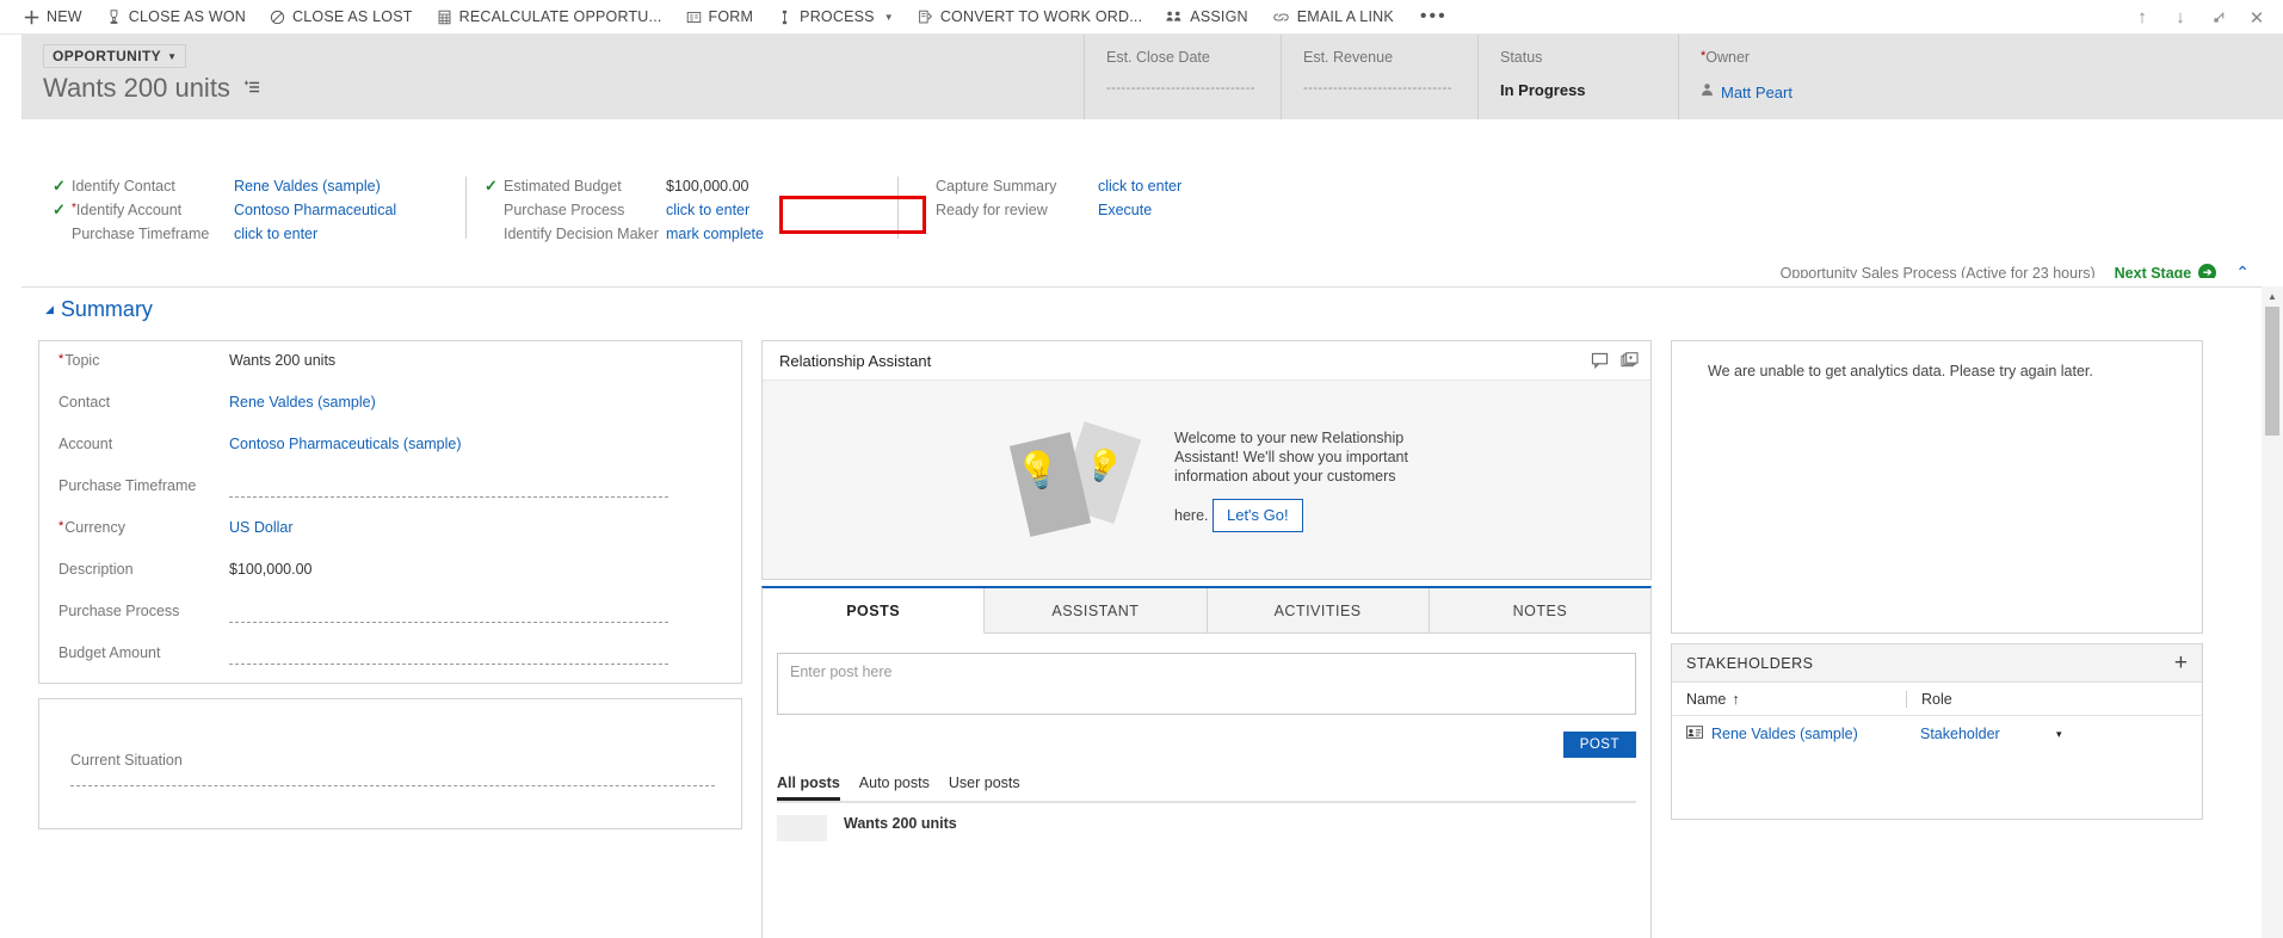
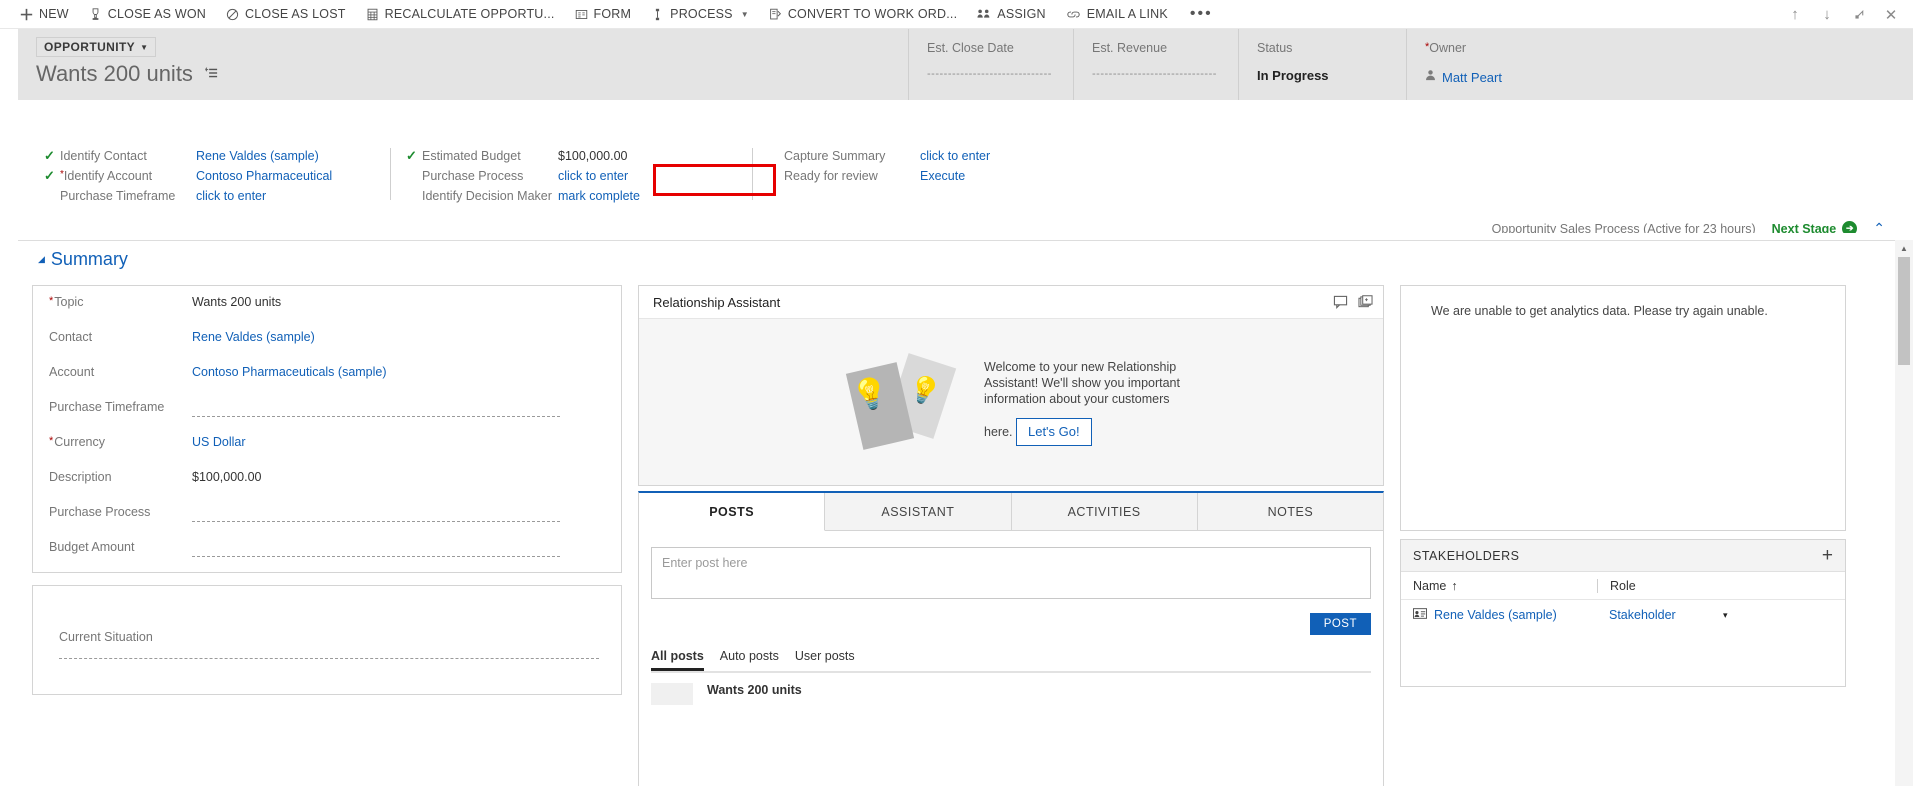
  NEW
  CLOSE AS WON
  CLOSE AS LOST
  RECALCULATE OPPORTU...
  FORM
  PROCESS
  ▼
  CONVERT TO WORK ORD...
  ASSIGN
  EMAIL A LINK
  •••
  ↑
  ↓
  ✕
  OPPORTUNITY
  ▼
  Wants 200 units
  Est. Close Date
  ------------------------------
  Est. Revenue
  ------------------------------
  Status
  In Progress
  *Owner
  Matt Peart
  ✓
  Identify Contact
  Rene Valdes (sample)
  ✓
  *Identify Account
  Contoso Pharmaceutical
  Purchase Timeframe
  click to enter
  ✓
  Estimated Budget
  $100,000.00
  Purchase Process
  click to enter
  Identify Decision Maker
  mark complete
  Capture Summary
  click to enter
  Ready for review
  Execute
  Opportunity Sales Process (Active for 23 hours)
  Next Stage
  ➔
  ⌃
  ◢
  Summary
  *Topic
  Wants 200 units
  Contact
  Rene Valdes (sample)
  Account
  Contoso Pharmaceuticals (sample)
  Purchase Timeframe
  *Currency
  US Dollar
  Description
  $100,000.00
  Purchase Process
  Budget Amount
  Current Situation
  Relationship Assistant
  Welcome to your new Relationship Assistant! We'll show you important information about your customers here. Let's Go!
  POSTS
  ASSISTANT
  ACTIVITIES
  NOTES
  Enter post here
  POST
  All posts
  Auto posts
  User posts
  Wants 200 units
- We are unable to get analytics data. Please try again later.
+ We are unable to get analytics data. Please try again unable.
  STAKEHOLDERS
  +
  Name
  ↑
  Role
  Rene Valdes (sample)
  Stakeholder
  ▾
  ▲
